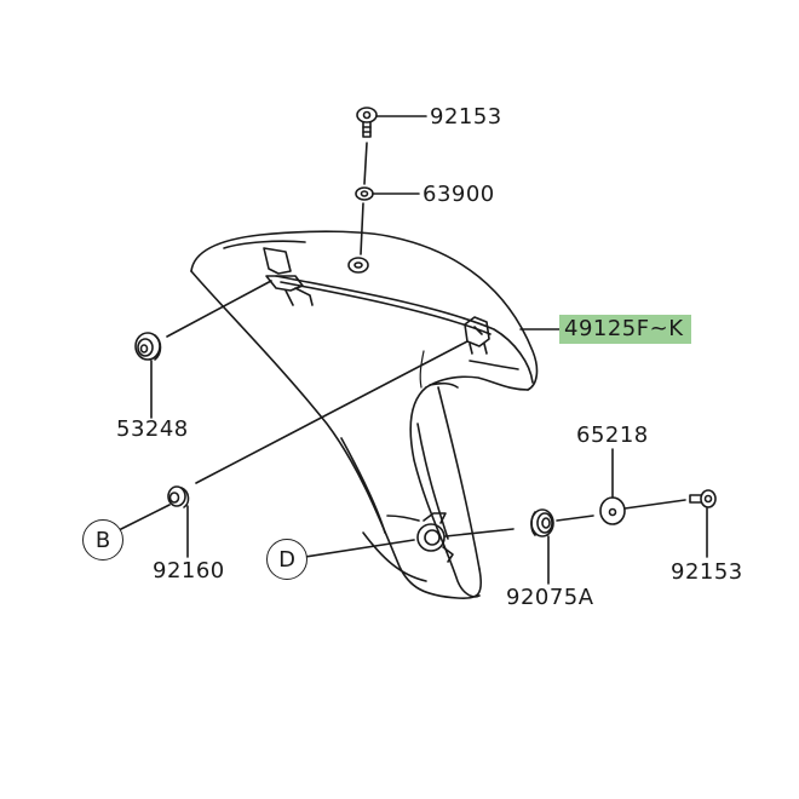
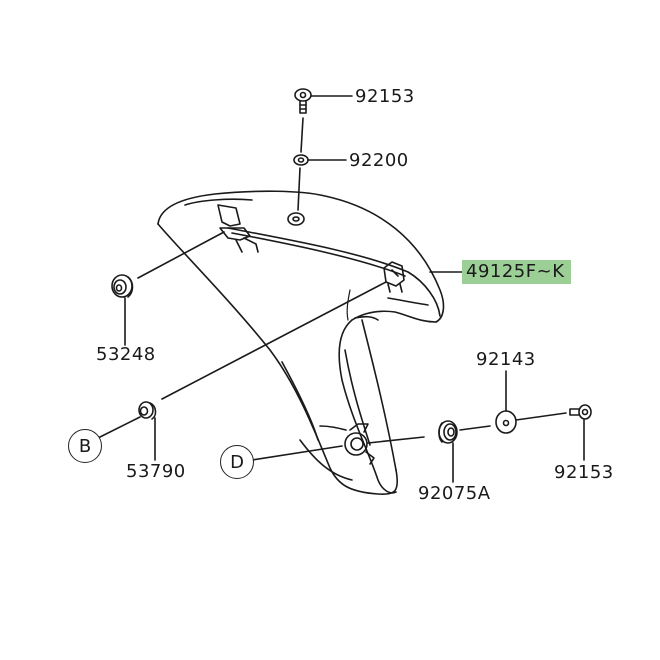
  92153
- 63900
+ 92200
  49125F~K
  53248
- 92160
+ 53790
  92075A
- 65218
+ 92143
  92153
  B
  D
